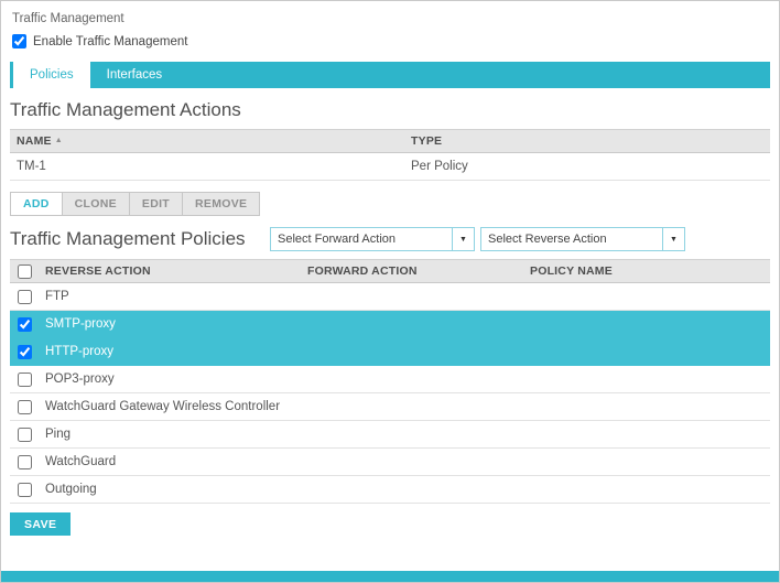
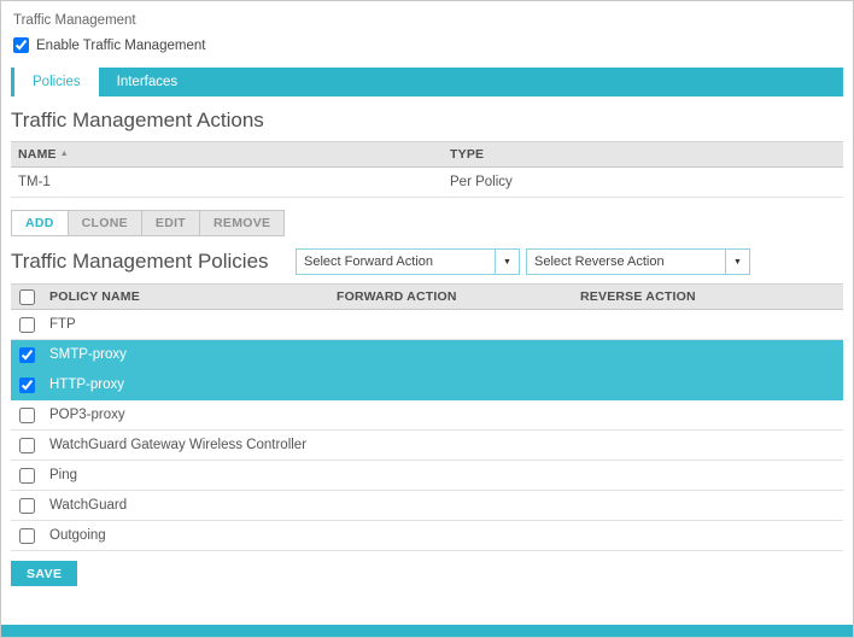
  Traffic Management
  Enable Traffic Management
  Policies
  Interfaces
  Traffic Management Actions
  NAME
  TYPE
  TM-1
  Per Policy
  ADD
  CLONE
  EDIT
  REMOVE
  Traffic Management Policies
  Select Forward Action
  Select Reverse Action
- REVERSE ACTION
+ POLICY NAME
  FORWARD ACTION
- POLICY NAME
+ REVERSE ACTION
  FTP
  SMTP-proxy
  HTTP-proxy
  POP3-proxy
  WatchGuard Gateway Wireless Controller
  Ping
  WatchGuard
  Outgoing
  SAVE
